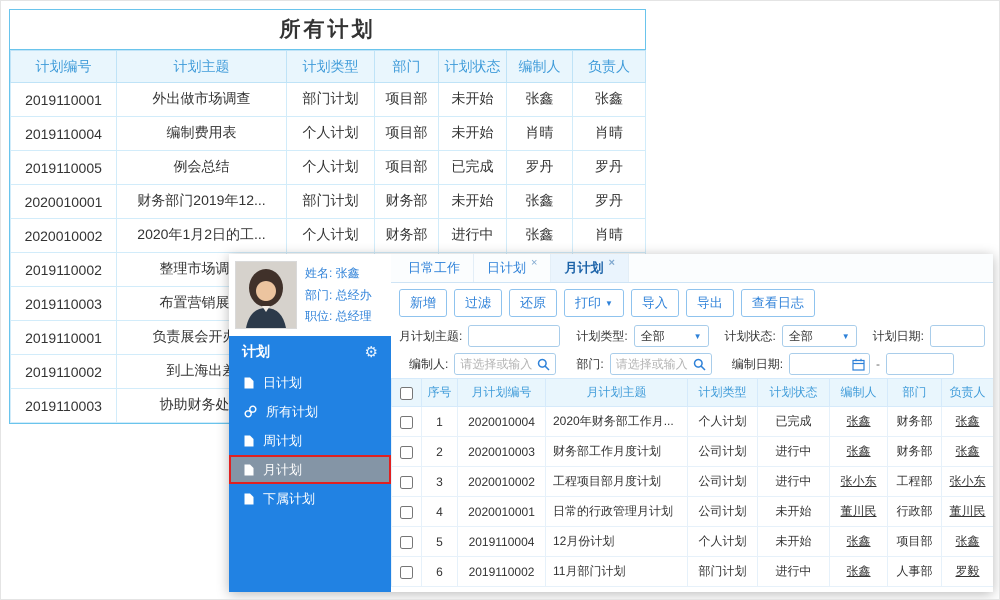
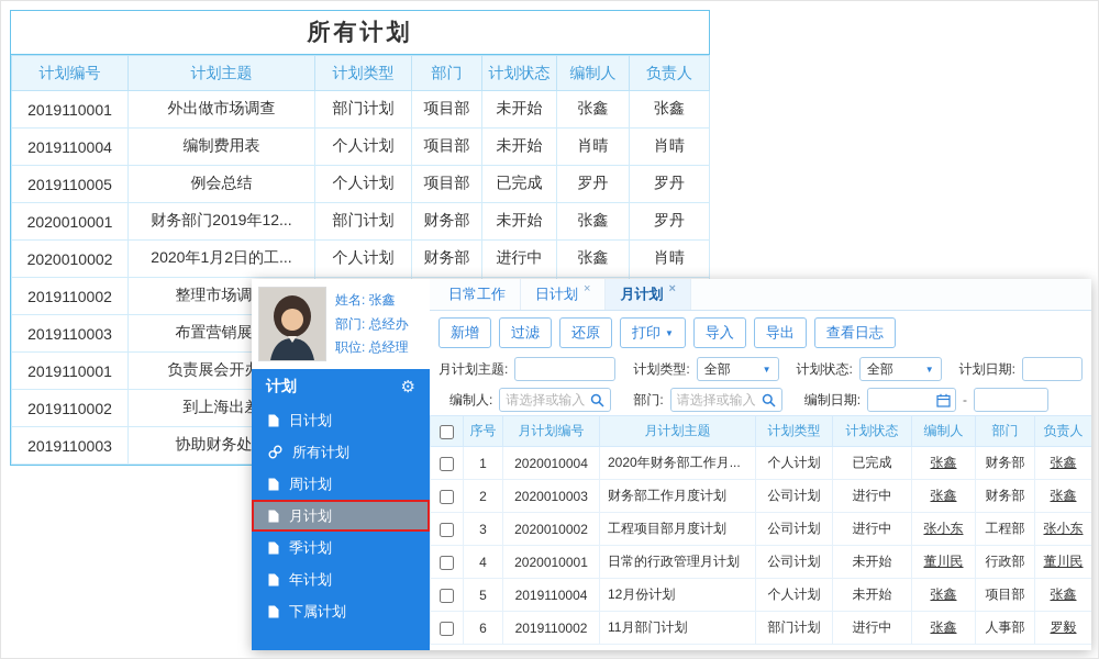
  所有计划
  计划编号	计划主题	计划类型	部门	计划状态	编制人	负责人
  2019110001	外出做市场调查	部门计划	项目部	未开始	张鑫	张鑫
  2019110004	编制费用表	个人计划	项目部	未开始	肖晴	肖晴
  2019110005	例会总结	个人计划	项目部	已完成	罗丹	罗丹
  2020010001	财务部门2019年12...	部门计划	财务部	未开始	张鑫	罗丹
  2020010002	2020年1月2日的工...	个人计划	财务部	进行中	张鑫	肖晴
  2019110002	整理市场调
  2019110003	布置营销展
  2019110001	负责展会开
  2019110002	到上海出
  2019110003	协助财务处
  姓名: 张鑫
  部门: 总经办
  职位: 总经理
  计划
  ⚙
  日计划
  所有计划
  周计划
  月计划
+ 季计划
+ 年计划
  下属计划
  日常工作
  日计划
  ×
  月计划
  ×
  新增
  过滤
  还原
  打印
  ▼
  导入
  导出
  查看日志
  月计划主题:
  计划类型:
  全部
  ▼
  计划状态:
  全部
  ▼
  计划日期:
  编制人:
  请选择或输入
  部门:
  请选择或输入
  编制日期:
  -
  	序号	月计划编号	月计划主题	计划类型	计划状态	编制人	部门	负责人
  	1	2020010004	2020年财务部工作月...	个人计划	已完成	张鑫	财务部	张鑫
  	2	2020010003	财务部工作月度计划	公司计划	进行中	张鑫	财务部	张鑫
  	3	2020010002	工程项目部月度计划	公司计划	进行中	张小东	工程部	张小东
  	4	2020010001	日常的行政管理月计划	公司计划	未开始	董川民	行政部	董川民
  	5	2019110004	12月份计划	个人计划	未开始	张鑫	项目部	张鑫
  	6	2019110002	11月部门计划	部门计划	进行中	张鑫	人事部	罗毅
